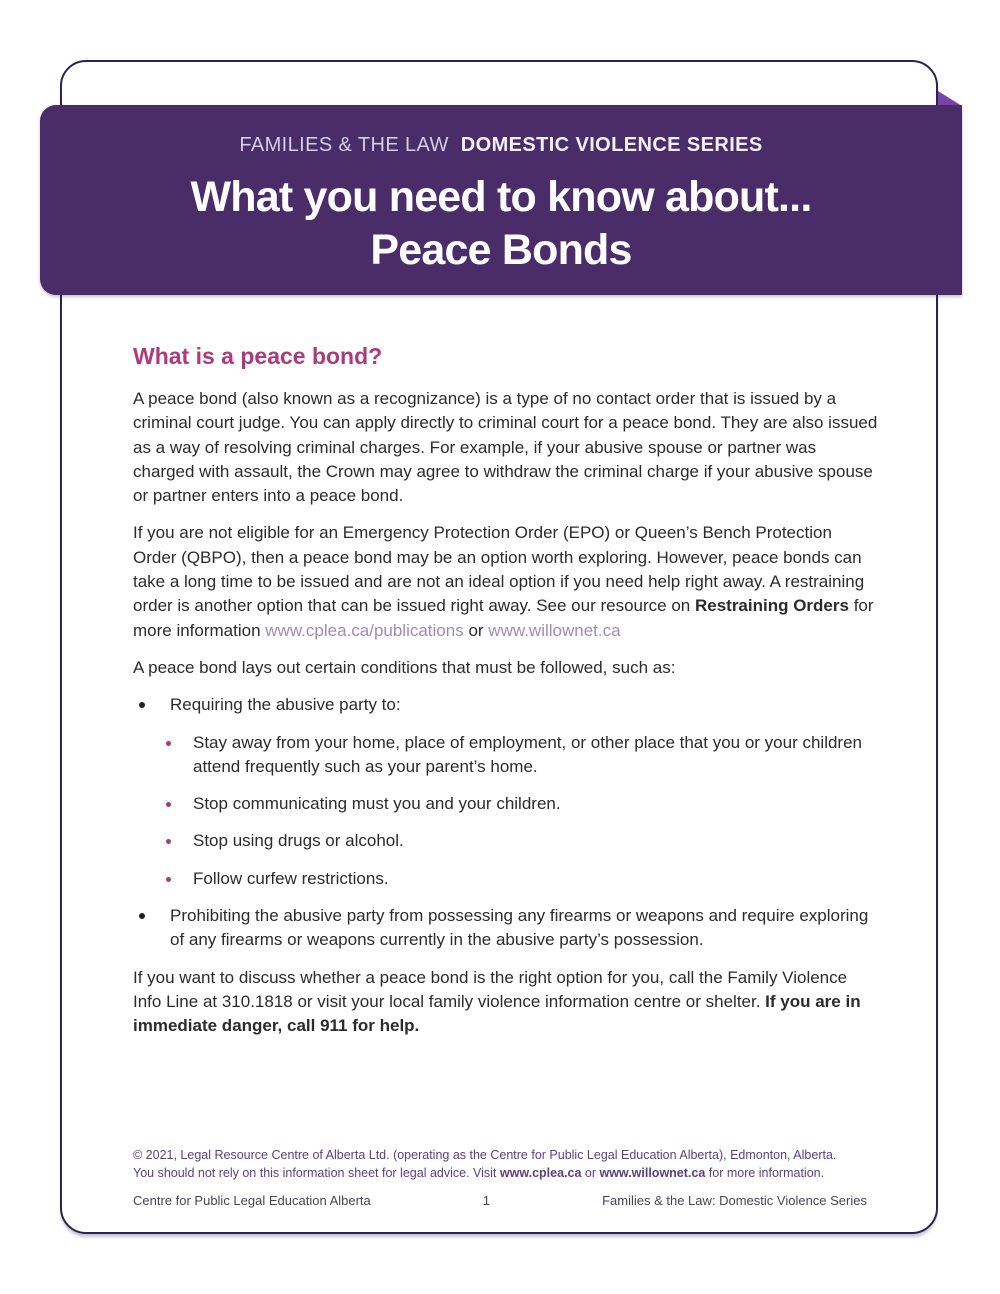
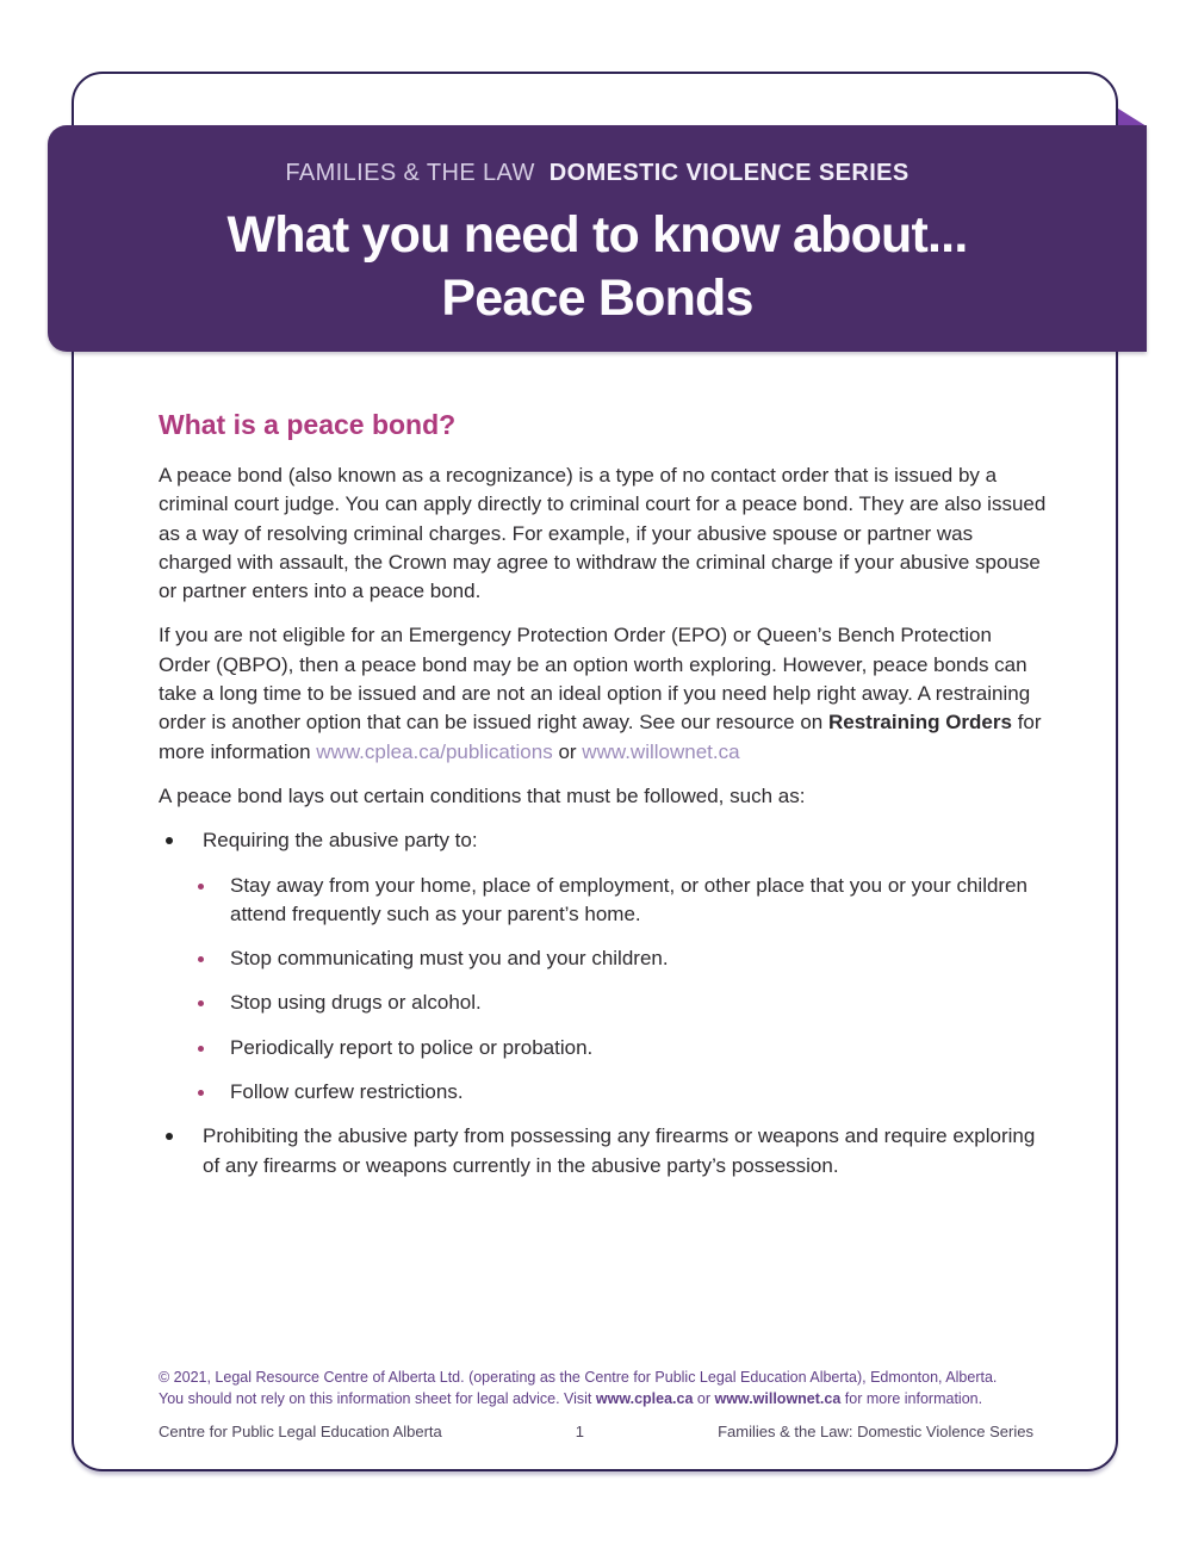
  FAMILIES & THE LAW DOMESTIC VIOLENCE SERIES
  What you need to know about...
  Peace Bonds
  What is a peace bond?
  A peace bond (also known as a recognizance) is a type of no contact order that is issued by a criminal court judge. You can apply directly to criminal court for a peace bond. They are also issued as a way of resolving criminal charges. For example, if your abusive spouse or partner was charged with assault, the Crown may agree to withdraw the criminal charge if your abusive spouse or partner enters into a peace bond.
  If you are not eligible for an Emergency Protection Order (EPO) or Queen’s Bench Protection Order (QBPO), then a peace bond may be an option worth exploring. However, peace bonds can take a long time to be issued and are not an ideal option if you need help right away. A restraining order is another option that can be issued right away. See our resource on Restraining Orders for more information www.cplea.ca/publications or www.willownet.ca
  A peace bond lays out certain conditions that must be followed, such as:
  Requiring the abusive party to:
  Stay away from your home, place of employment, or other place that you or your children attend frequently such as your parent’s home.
  Stop communicating must you and your children.
  Stop using drugs or alcohol.
+ Periodically report to police or probation.
  Follow curfew restrictions.
  Prohibiting the abusive party from possessing any firearms or weapons and require exploring of any firearms or weapons currently in the abusive party’s possession.
- If you want to discuss whether a peace bond is the right option for you, call the Family Violence Info Line at 310.1818 or visit your local family violence information centre or shelter. If you are in immediate danger, call 911 for help.
  © 2021, Legal Resource Centre of Alberta Ltd. (operating as the Centre for Public Legal Education Alberta), Edmonton, Alberta.
  You should not rely on this information sheet for legal advice. Visit www.cplea.ca or www.willownet.ca for more information.
  Centre for Public Legal Education Alberta
  1
  Families & the Law: Domestic Violence Series
